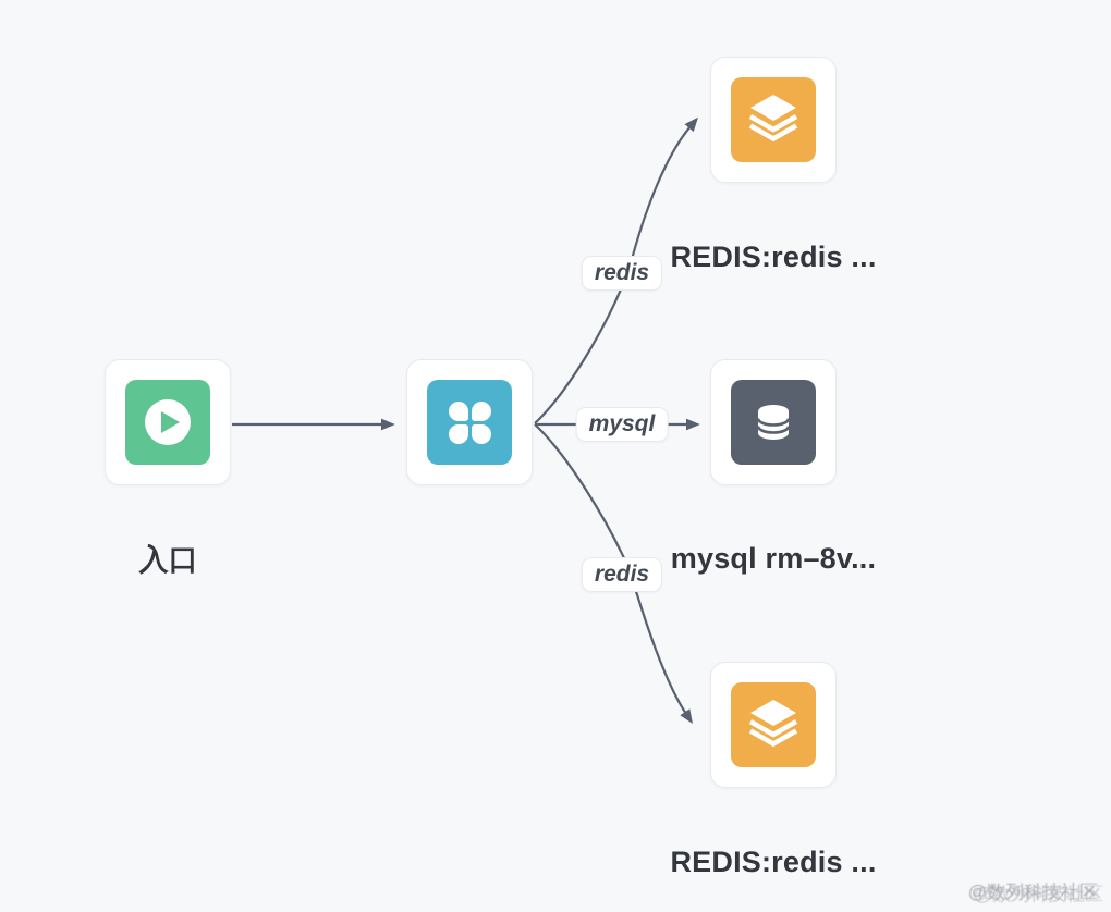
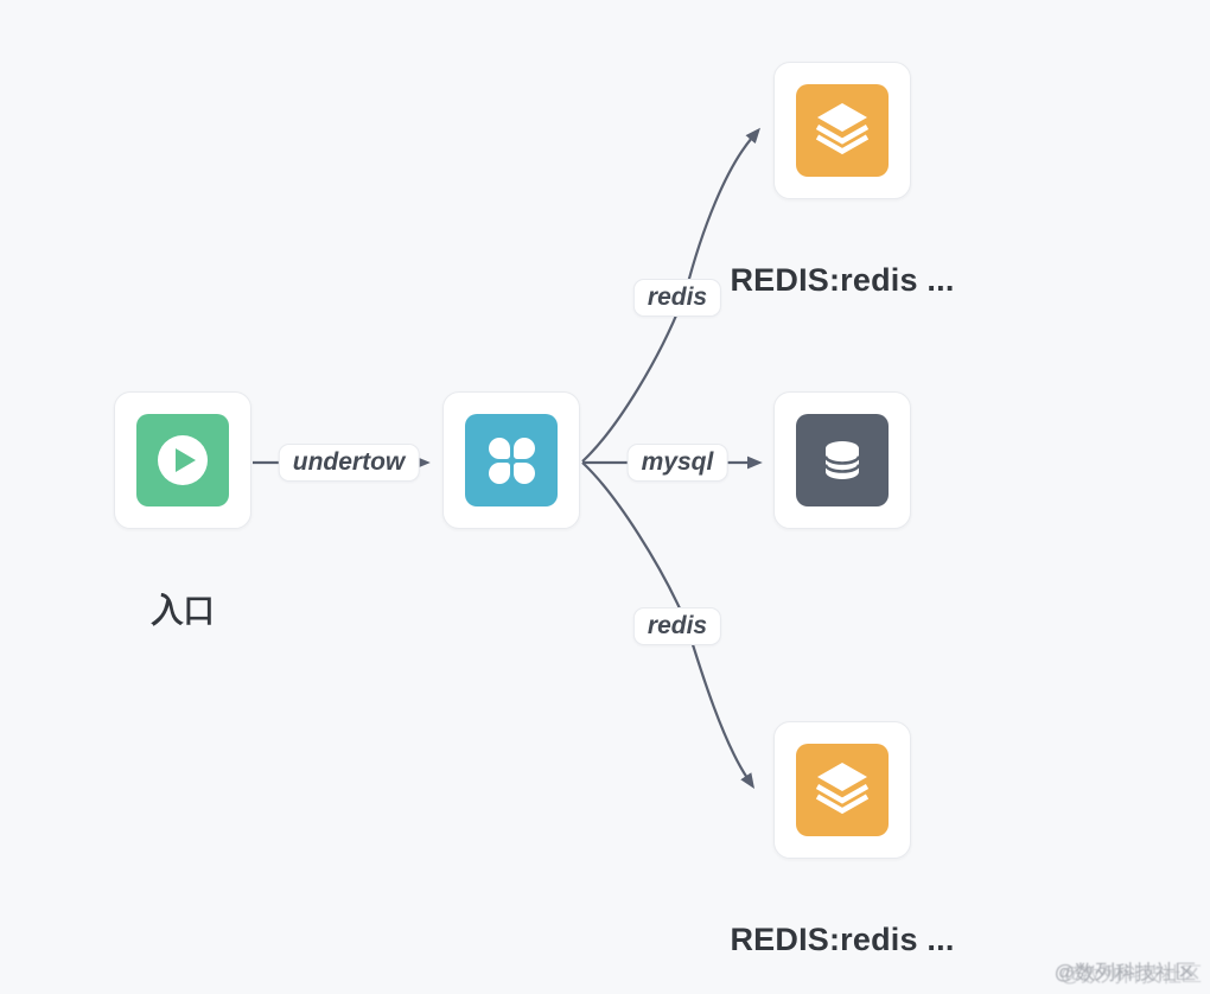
  入口
  REDIS:redis ...
- mysql rm–8v...
  REDIS:redis ...
+ undertow
  redis
  mysql
  redis
  @数列科技社区
  @数列科技社区
